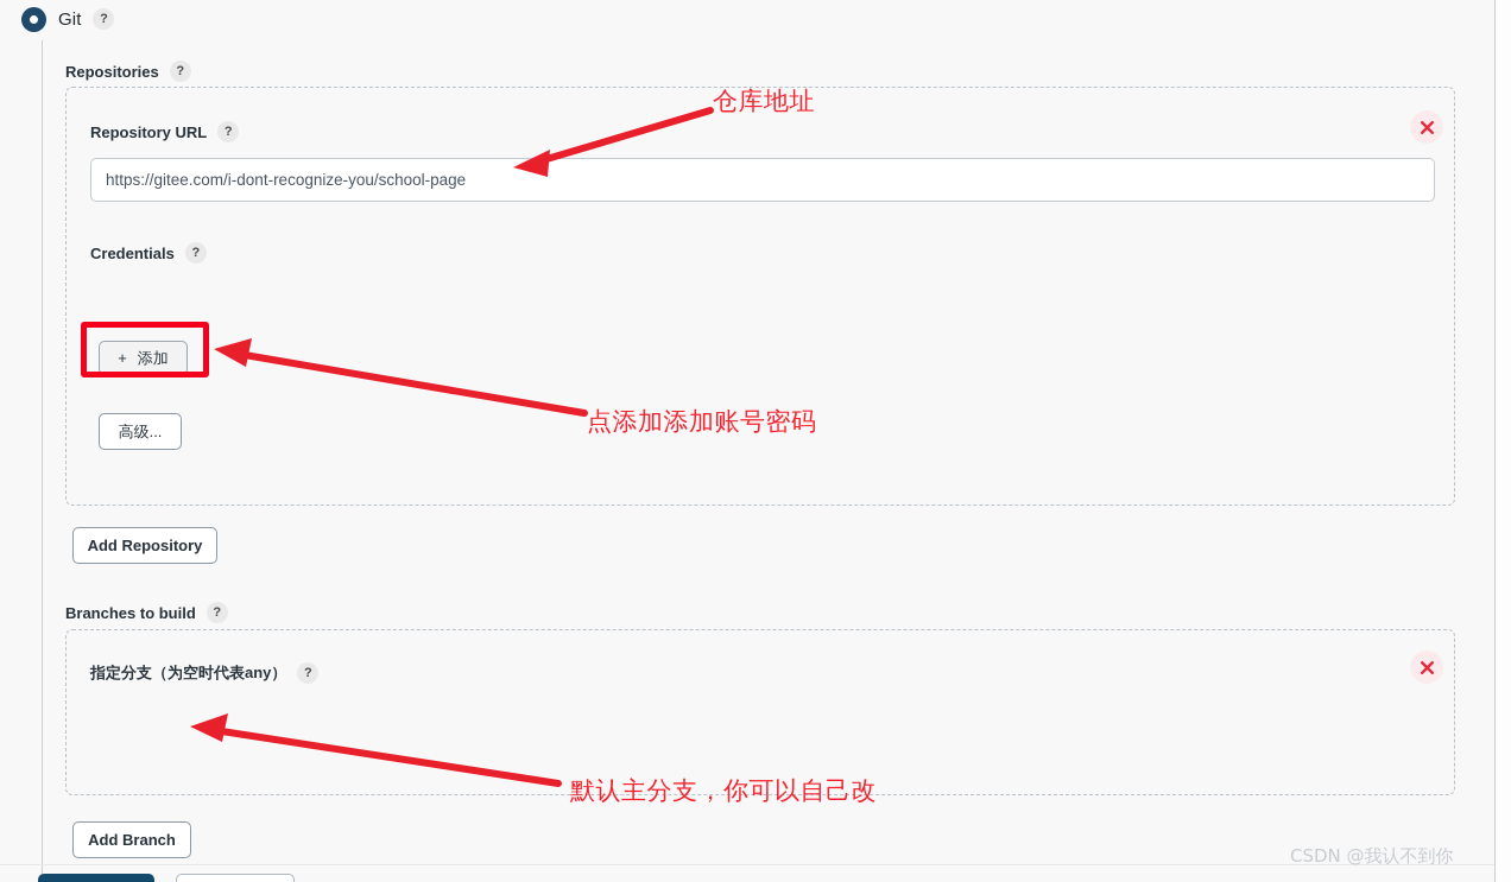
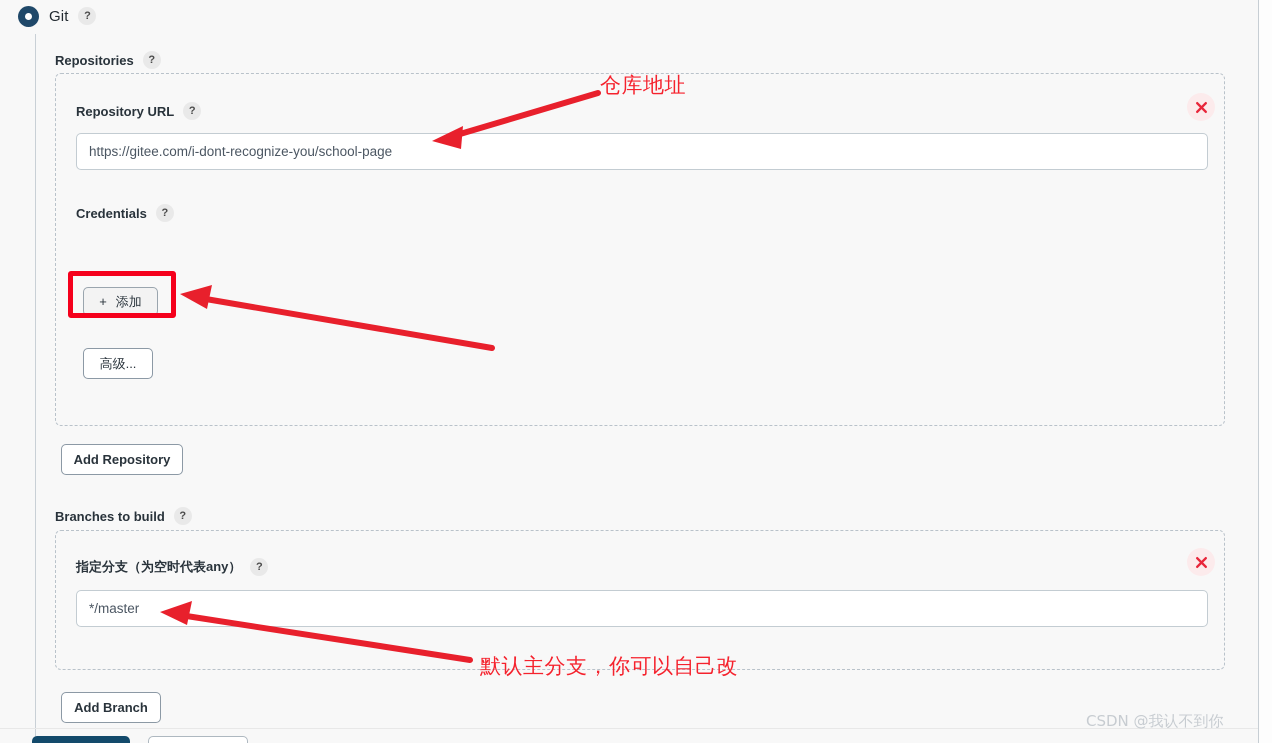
  Git
  ?
  Repositories
  ?
  Repository URL
  ?
  https://gitee.com/i-dont-recognize-you/school-page
  Credentials
  ?
  +
  添加
  高级...
  Add Repository
  Branches to build
  ?
  指定分支（为空时代表any）
  ?
+ */master
  Add Branch
  仓库地址
- 点添加添加账号密码
  默认主分支，你可以自己改
  CSDN @我认不到你
